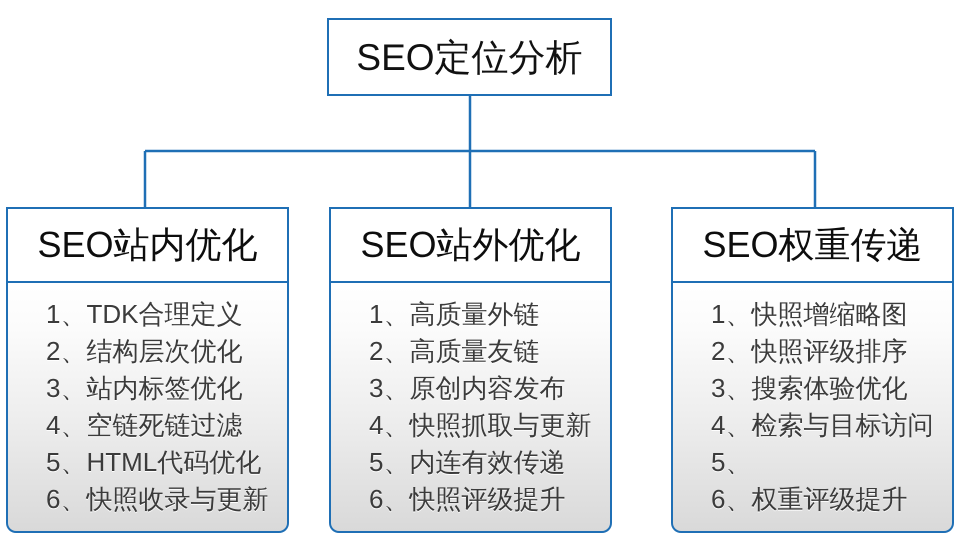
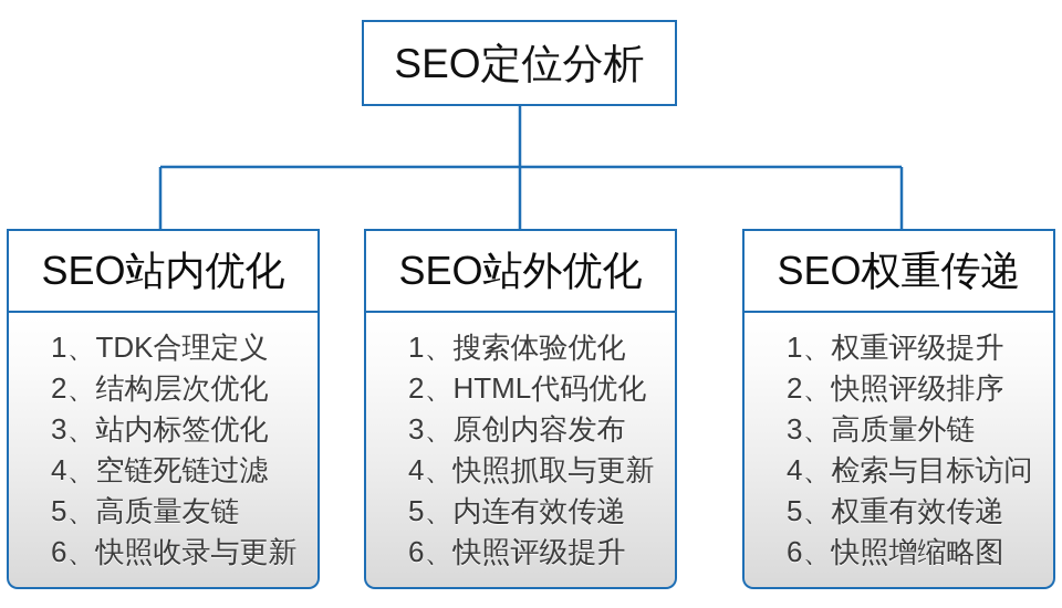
  SEO定位分析
  SEO站内优化
  1、
  TDK合理定义
  2、
  结构层次优化
  3、
  站内标签优化
  4、
  空链死链过滤
  5、
- HTML代码优化
+ 高质量友链
  6、
  快照收录与更新
  SEO站外优化
  1、
- 高质量外链
+ 搜索体验优化
  2、
- 高质量友链
+ HTML代码优化
  3、
  原创内容发布
  4、
  快照抓取与更新
  5、
  内连有效传递
  6、
  快照评级提升
  SEO权重传递
  1、
- 快照增缩略图
+ 权重评级提升
  2、
  快照评级排序
  3、
- 搜索体验优化
+ 高质量外链
  4、
  检索与目标访问
  5、
+ 权重有效传递
  6、
- 权重评级提升
+ 快照增缩略图
